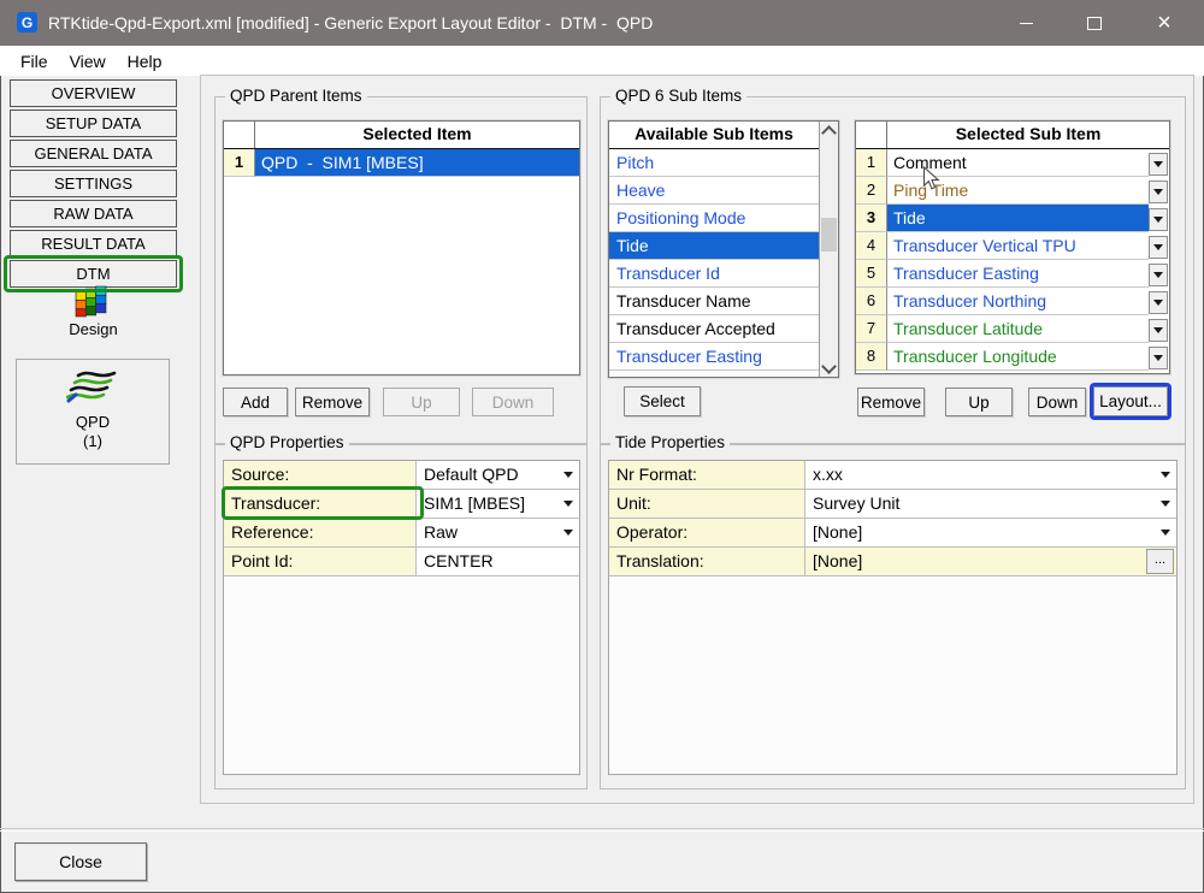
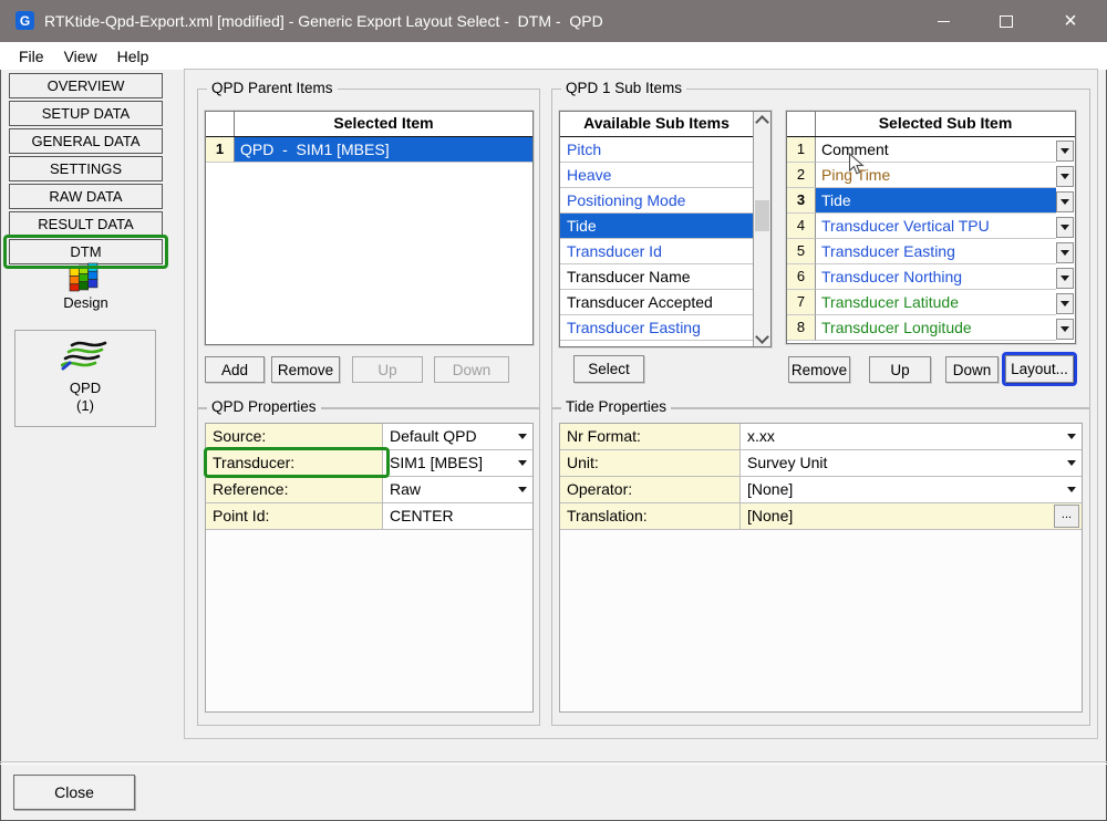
  G
- RTKtide-Qpd-Export.xml [modified] - Generic Export Layout Editor - DTM - QPD
+ RTKtide-Qpd-Export.xml [modified] - Generic Export Layout Select - DTM - QPD
  ×
  File
  View
  Help
  OVERVIEW
  SETUP DATA
  GENERAL DATA
  SETTINGS
  RAW DATA
  RESULT DATA
  DTM
  Design
  QPD
  (1)
  QPD Parent Items
  Selected Item
  1
  QPD - SIM1 [MBES]
  Add
  Remove
  Up
  Down
- QPD 6 Sub Items
+ QPD 1 Sub Items
  Available Sub Items
  Pitch
  Heave
  Positioning Mode
  Tide
  Transducer Id
  Transducer Name
  Transducer Accepted
  Transducer Easting
  Select
  Selected Sub Item
  1
  Comment
  2
  Ping Time
  3
  Tide
  4
  Transducer Vertical TPU
  5
  Transducer Easting
  6
  Transducer Northing
  7
  Transducer Latitude
  8
  Transducer Longitude
  Remove
  Up
  Down
  Layout...
  QPD Properties
  Source:
  Default QPD
  Transducer:
  SIM1 [MBES]
  Reference:
  Raw
  Point Id:
  CENTER
  Tide Properties
  Nr Format:
  x.xx
  Unit:
  Survey Unit
  Operator:
  [None]
  Translation:
  [None]
  ...
  Close
